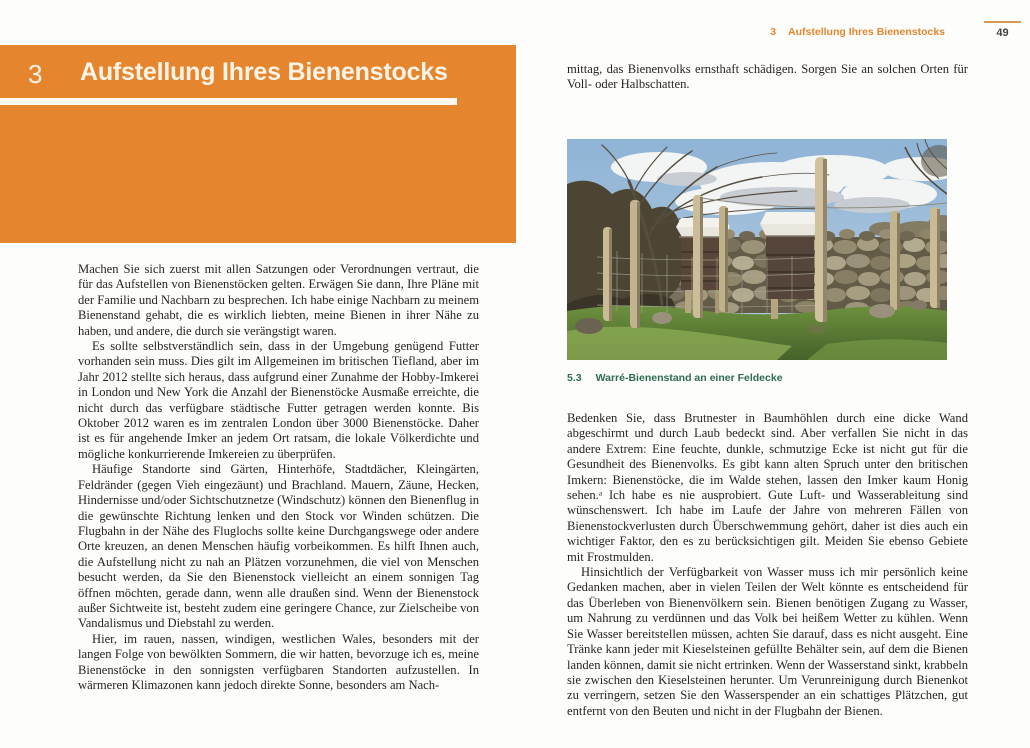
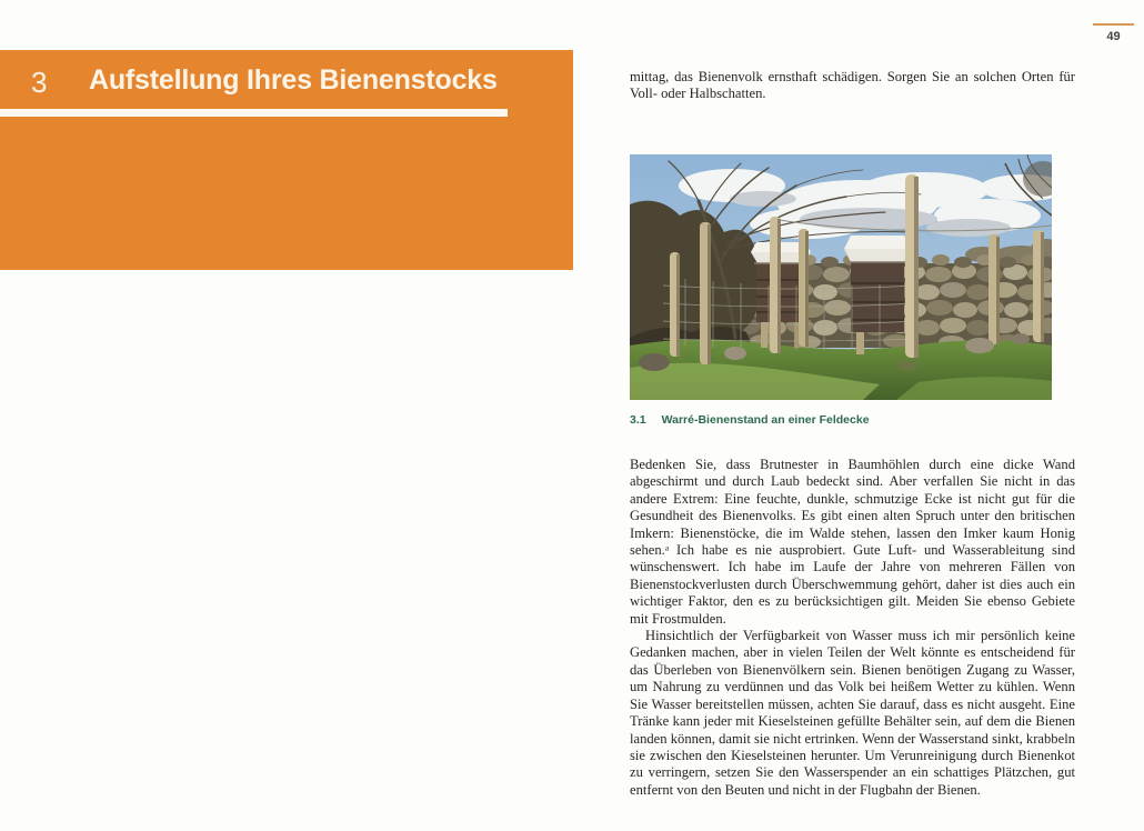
  3
  Aufstellung Ihres Bienenstocks
- Machen Sie sich zuerst mit allen Satzungen oder Verordnungen vertraut, die für das Aufstellen von Bienenstöcken gelten. Erwägen Sie dann, Ihre Pläne mit der Familie und Nachbarn zu besprechen. Ich habe einige Nachbarn zu meinem Bienenstand gehabt, die es wirklich liebten, meine Bienen in ihrer Nähe zu haben, und andere, die durch sie verängstigt waren.
- Es sollte selbstverständlich sein, dass in der Umgebung genügend Futter vorhanden sein muss. Dies gilt im Allgemeinen im britischen Tiefland, aber im Jahr 2012 stellte sich heraus, dass aufgrund einer Zunahme der Hobby-Imkerei in London und New York die Anzahl der Bienenstöcke Ausmaße erreichte, die nicht durch das verfügbare städtische Futter getragen werden konnte. Bis Oktober 2012 waren es im zentralen London über 3000 Bienenstöcke. Daher ist es für angehende Imker an jedem Ort ratsam, die lokale Völkerdichte und mögliche konkurrierende Imkereien zu überprüfen.
- Häufige Standorte sind Gärten, Hinterhöfe, Stadtdächer, Kleingärten, Feldränder (gegen Vieh eingezäunt) und Brachland. Mauern, Zäune, Hecken, Hindernisse und/oder Sichtschutznetze (Windschutz) können den Bienenflug in die gewünschte Richtung lenken und den Stock vor Winden schützen. Die Flugbahn in der Nähe des Fluglochs sollte keine Durchgangswege oder andere Orte kreuzen, an denen Menschen häufig vorbeikommen. Es hilft Ihnen auch, die Aufstellung nicht zu nah an Plätzen vorzunehmen, die viel von Menschen besucht werden, da Sie den Bienenstock vielleicht an einem sonnigen Tag öffnen möchten, gerade dann, wenn alle draußen sind. Wenn der Bienenstock außer Sichtweite ist, besteht zudem eine geringere Chance, zur Zielscheibe von Vandalismus und Diebstahl zu werden.
- Hier, im rauen, nassen, windigen, westlichen Wales, besonders mit der langen Folge von bewölkten Sommern, die wir hatten, bevorzuge ich es, meine Bienenstöcke in den sonnigsten verfügbaren Standorten aufzustellen. In wärmeren Klimazonen kann jedoch direkte Sonne, besonders am Nach-
- 3 Aufstellung Ihres Bienenstocks
  49
- mittag, das Bienenvolks ernsthaft schädigen. Sorgen Sie an solchen Orten für Voll- oder Halbschatten.
+ mittag, das Bienenvolk ernsthaft schädigen. Sorgen Sie an solchen Orten für Voll- oder Halbschatten.
- 5.3 Warré-Bienenstand an einer Feldecke
+ 3.1 Warré-Bienenstand an einer Feldecke
- Bedenken Sie, dass Brutnester in Baumhöhlen durch eine dicke Wand abgeschirmt und durch Laub bedeckt sind. Aber verfallen Sie nicht in das andere Extrem: Eine feuchte, dunkle, schmutzige Ecke ist nicht gut für die Gesundheit des Bienenvolks. Es gibt kann alten Spruch unter den britischen Imkern: Bienenstöcke, die im Walde stehen, lassen den Imker kaum Honig sehen.ᵃ Ich habe es nie ausprobiert. Gute Luft- und Wasserableitung sind wünschenswert. Ich habe im Laufe der Jahre von mehreren Fällen von Bienenstockverlusten durch Überschwemmung gehört, daher ist dies auch ein wichtiger Faktor, den es zu berücksichtigen gilt. Meiden Sie ebenso Gebiete mit Frostmulden.
+ Bedenken Sie, dass Brutnester in Baumhöhlen durch eine dicke Wand abgeschirmt und durch Laub bedeckt sind. Aber verfallen Sie nicht in das andere Extrem: Eine feuchte, dunkle, schmutzige Ecke ist nicht gut für die Gesundheit des Bienenvolks. Es gibt einen alten Spruch unter den britischen Imkern: Bienenstöcke, die im Walde stehen, lassen den Imker kaum Honig sehen.ᵃ Ich habe es nie ausprobiert. Gute Luft- und Wasserableitung sind wünschenswert. Ich habe im Laufe der Jahre von mehreren Fällen von Bienenstockverlusten durch Überschwemmung gehört, daher ist dies auch ein wichtiger Faktor, den es zu berücksichtigen gilt. Meiden Sie ebenso Gebiete mit Frostmulden.
  Hinsichtlich der Verfügbarkeit von Wasser muss ich mir persönlich keine Gedanken machen, aber in vielen Teilen der Welt könnte es entscheidend für das Überleben von Bienenvölkern sein. Bienen benötigen Zugang zu Wasser, um Nahrung zu verdünnen und das Volk bei heißem Wetter zu kühlen. Wenn Sie Wasser bereitstellen müssen, achten Sie darauf, dass es nicht ausgeht. Eine Tränke kann jeder mit Kieselsteinen gefüllte Behälter sein, auf dem die Bienen landen können, damit sie nicht ertrinken. Wenn der Wasserstand sinkt, krabbeln sie zwischen den Kieselsteinen herunter. Um Verunreinigung durch Bienenkot zu verringern, setzen Sie den Wasserspender an ein schattiges Plätzchen, gut entfernt von den Beuten und nicht in der Flugbahn der Bienen.
